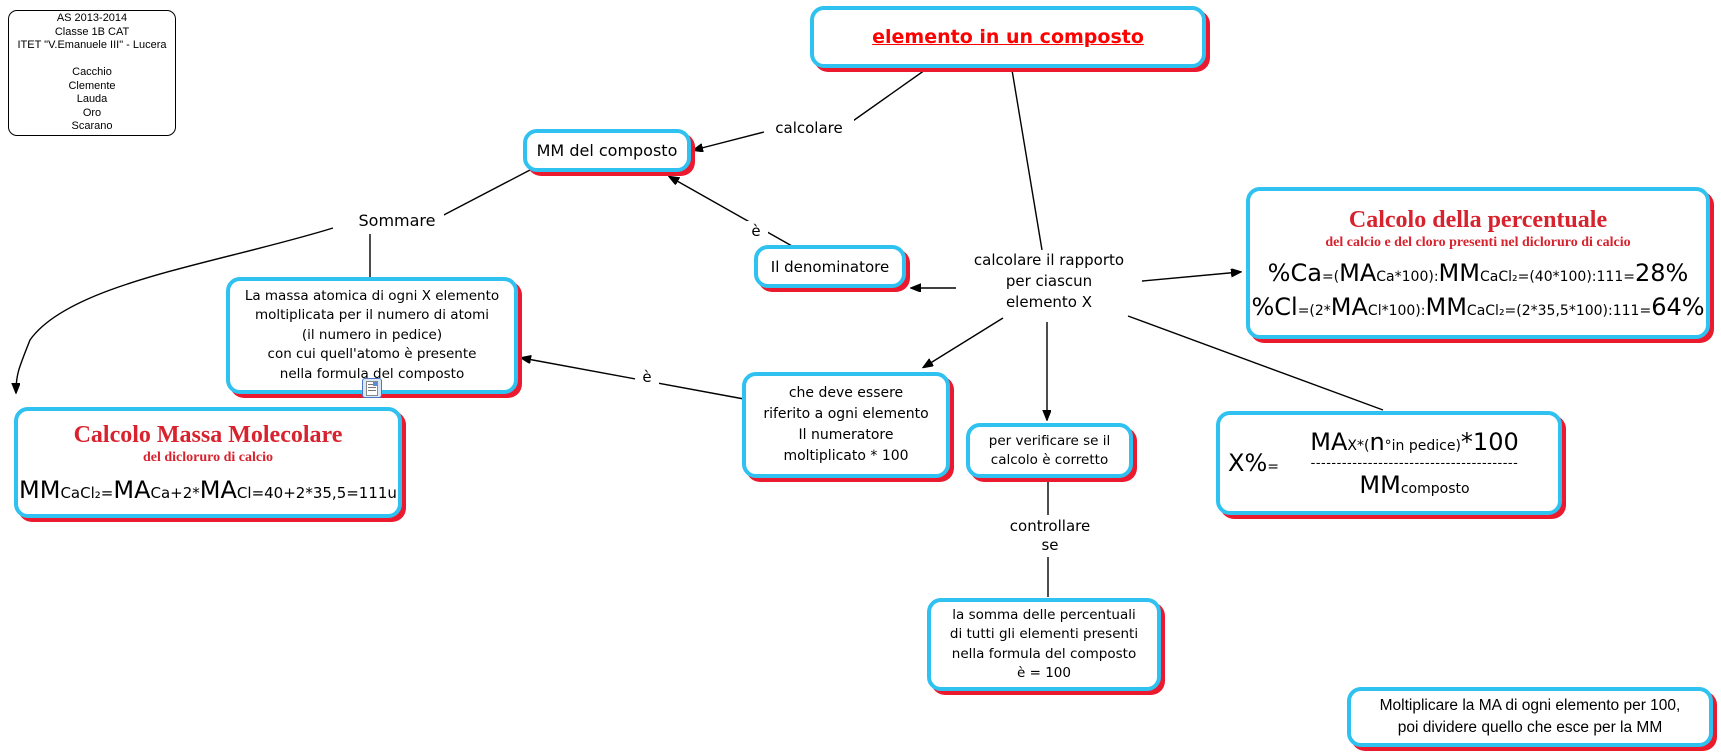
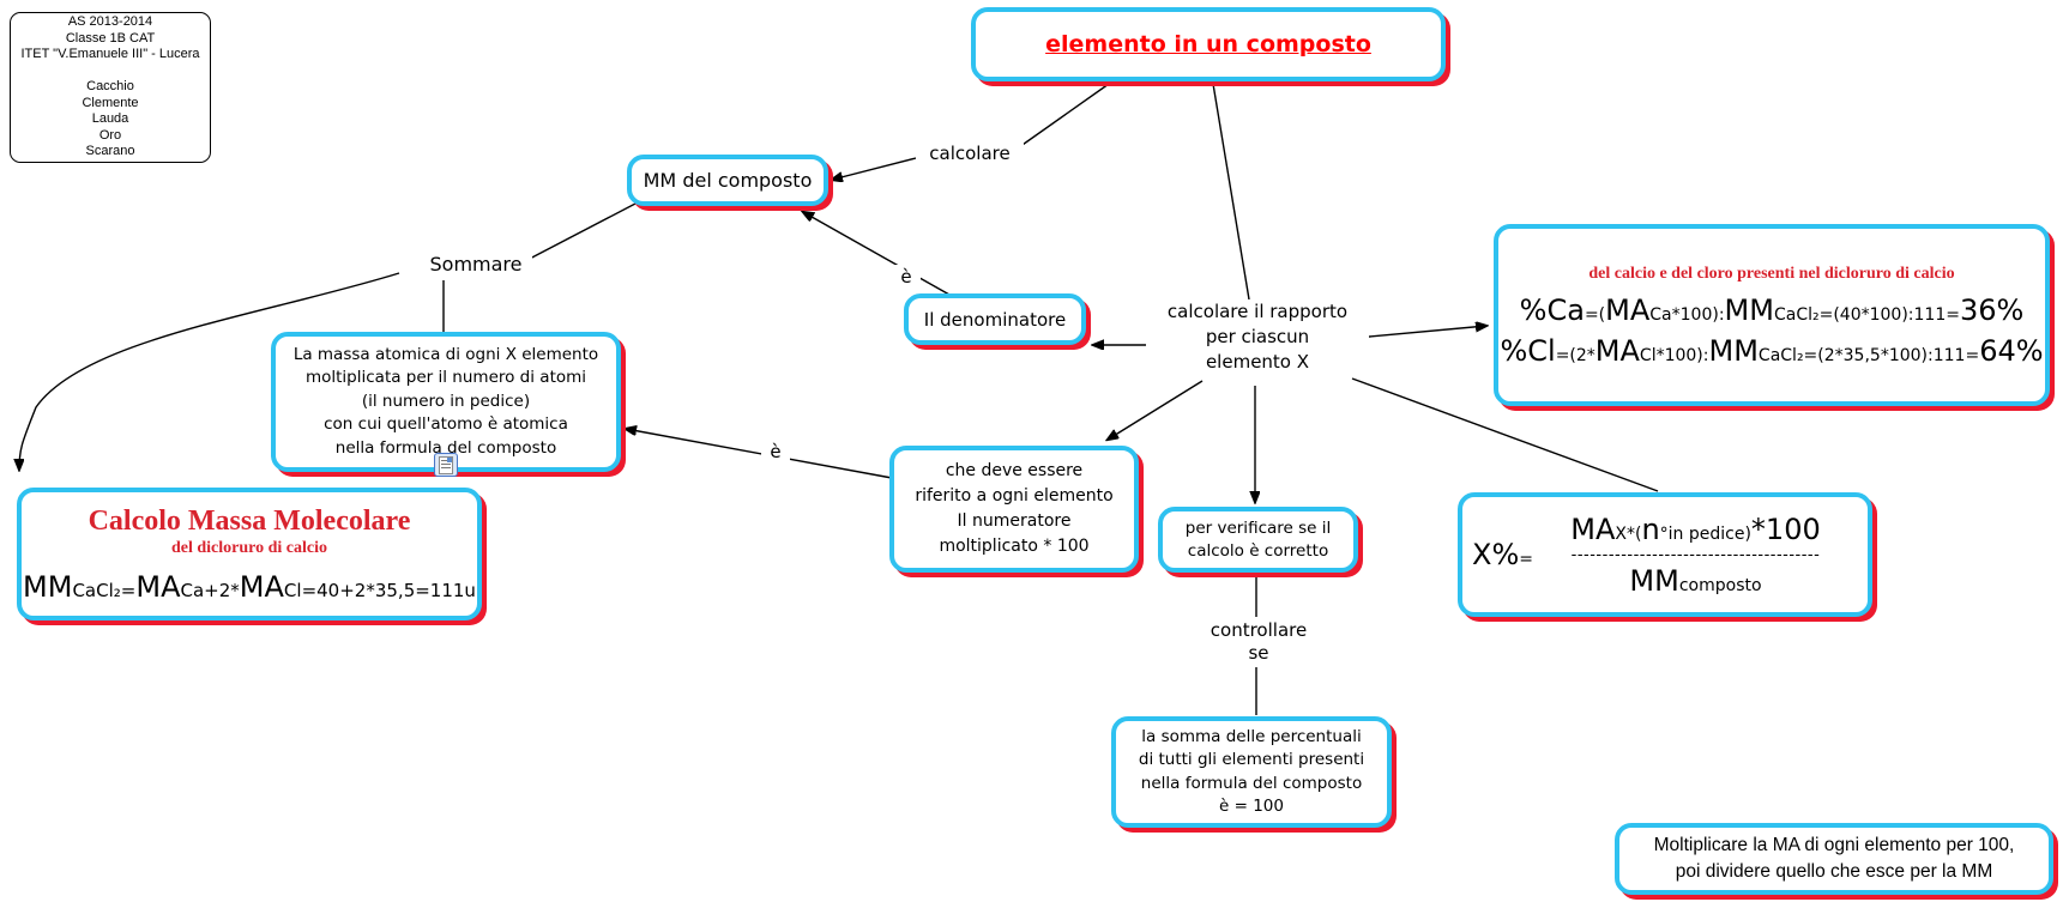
  AS 2013-2014
  Classe 1B CAT
  ITET "V.Emanuele III" - Lucera
  Cacchio
  Clemente
  Lauda
  Oro
  Scarano
  elemento in un composto
  MM del composto
  Il denominatore
  La massa atomica di ogni X elemento
  moltiplicata per il numero di atomi
  (il numero in pedice)
- con cui quell'atomo è presente
+ con cui quell'atomo è atomica
  nella formula del composto
  Calcolo Massa Molecolare
  del dicloruro di calcio
  MM
  CaCl₂
  =
  MA
  Ca
  +2*
  MA
  Cl
  =
  40+2*35,5=111u
  che deve essere
  riferito a ogni elemento
  Il numeratore
  moltiplicato * 100
  per verificare se il
  calcolo è corretto
- Calcolo della percentuale
  del calcio e del cloro presenti nel dicloruro di calcio
  %Ca
  =(
  MA
  Ca*100):
  MM
  CaCl₂=(40*100):111=
- 28%
+ 36%
  %Cl
  =(2*
  MA
  Cl*100):
  MM
  CaCl₂=(2*35,5*100):111=
  64%
  X%
  =
  MA
  X
  *(
  n
  °in pedice)
  *100
  ----------------------------------------
  MM
  composto
  la somma delle percentuali
  di tutti gli elementi presenti
  nella formula del composto
  è = 100
  Moltiplicare la MA di ogni elemento per 100,
  poi dividere quello che esce per la MM
  calcolare
  Sommare
  è
  è
  calcolare il rapporto
  per ciascun
  elemento X
  controllare
  se
